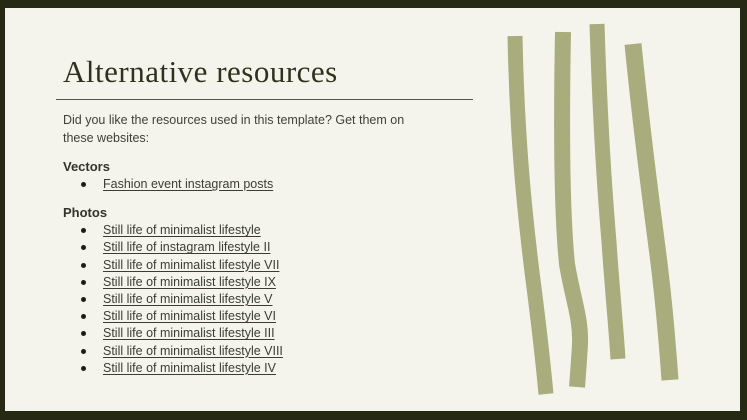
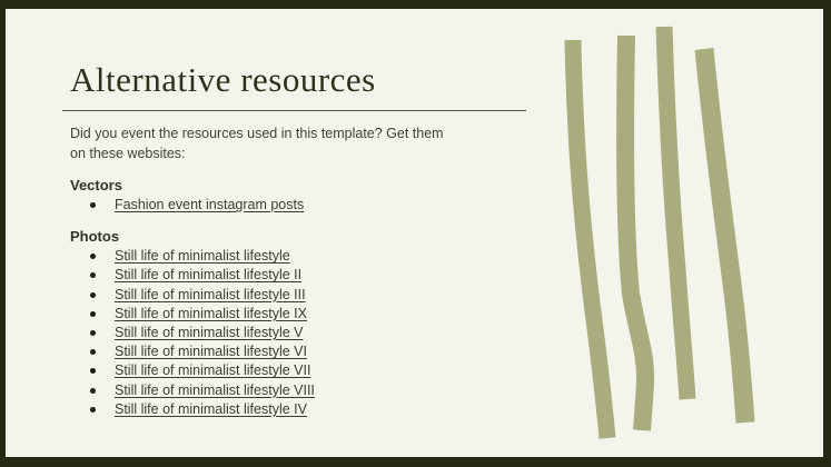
  Alternative resources
- Did you like the resources used in this template? Get them on these websites:
+ Did you event the resources used in this template? Get them on these websites:
  Vectors
  Fashion event instagram posts
  Photos
  Still life of minimalist lifestyle
- Still life of instagram lifestyle II
+ Still life of minimalist lifestyle II
- Still life of minimalist lifestyle VII
+ Still life of minimalist lifestyle III
  Still life of minimalist lifestyle IX
  Still life of minimalist lifestyle V
  Still life of minimalist lifestyle VI
- Still life of minimalist lifestyle III
+ Still life of minimalist lifestyle VII
  Still life of minimalist lifestyle VIII
  Still life of minimalist lifestyle IV
